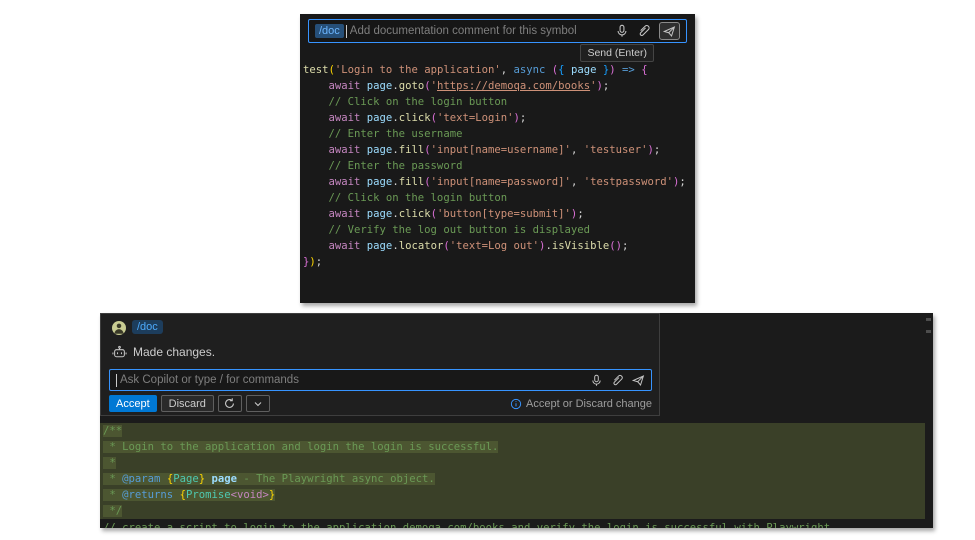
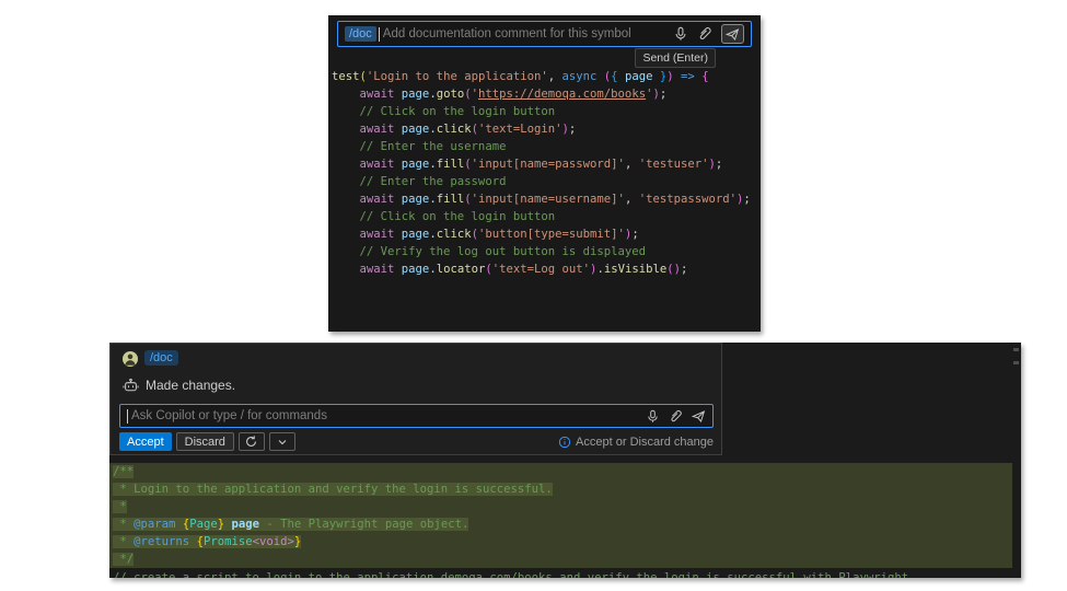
  /doc
  Add documentation comment for this symbol
  Send (Enter)
  test('Login to the application', async ({ page }) => {
  await page.goto('https://demoqa.com/books');
  // Click on the login button
  await page.click('text=Login');
  // Enter the username
- await page.fill('input[name=username]', 'testuser');
+ await page.fill('input[name=password]', 'testuser');
  // Enter the password
- await page.fill('input[name=password]', 'testpassword');
+ await page.fill('input[name=username]', 'testpassword');
  // Click on the login button
  await page.click('button[type=submit]');
  // Verify the log out button is displayed
  await page.locator('text=Log out').isVisible();
- });
  /doc
  Made changes.
  Ask Copilot or type / for commands
  Accept
  Discard
  Accept or Discard change
  /**
- * Login to the application and login the login is successful.
+ * Login to the application and verify the login is successful.
  *
- * @param {Page} page - The Playwright async object.
+ * @param {Page} page - The Playwright page object.
  * @returns {Promise<void>}
  */
